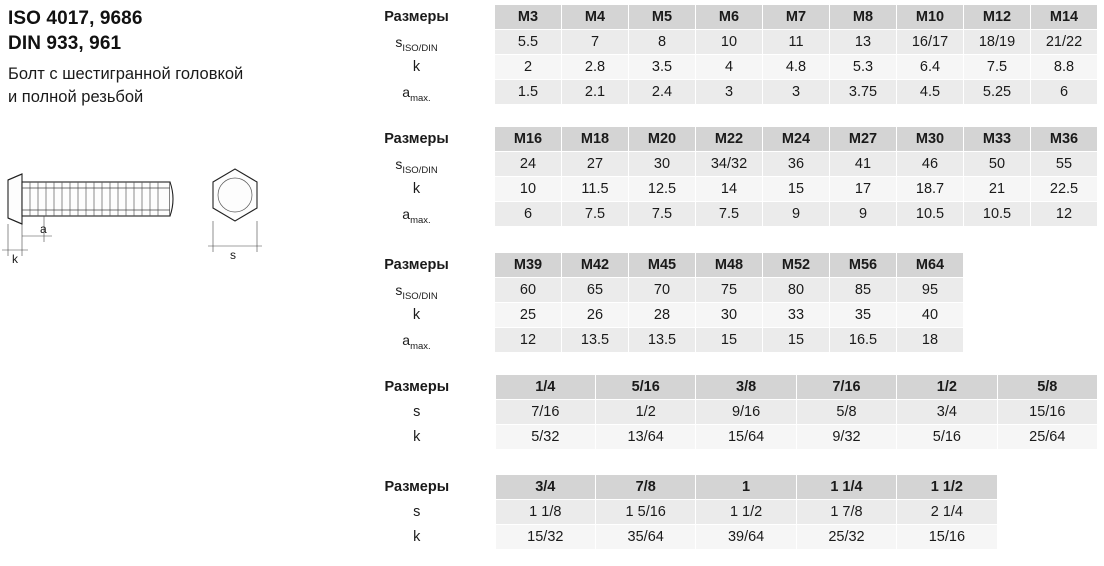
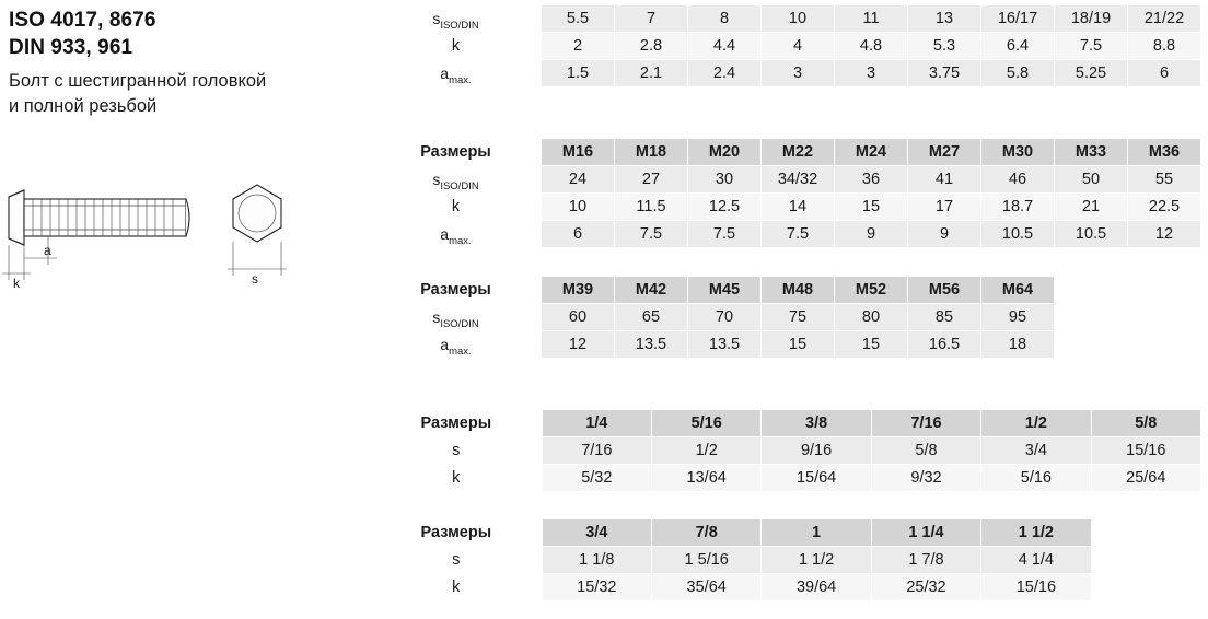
- ISO 4017, 9686
+ ISO 4017, 8676
  DIN 933, 961
  Болт с шестигранной головкой
  и полной резьбой
  a
  k
  s
- Размеры	M3	M4	M5	M6	M7	M8	M10	M12	M14
  sISO/DIN	5.5	7	8	10	11	13	16/17	18/19	21/22
- k	2	2.8	3.5	4	4.8	5.3	6.4	7.5	8.8
+ k	2	2.8	4.4	4	4.8	5.3	6.4	7.5	8.8
- amax.	1.5	2.1	2.4	3	3	3.75	4.5	5.25	6
+ amax.	1.5	2.1	2.4	3	3	3.75	5.8	5.25	6
  Размеры	M16	M18	M20	M22	M24	M27	M30	M33	M36
  sISO/DIN	24	27	30	34/32	36	41	46	50	55
  k	10	11.5	12.5	14	15	17	18.7	21	22.5
  amax.	6	7.5	7.5	7.5	9	9	10.5	10.5	12
  Размеры	M39	M42	M45	M48	M52	M56	M64
  sISO/DIN	60	65	70	75	80	85	95
- k	25	26	28	30	33	35	40
  amax.	12	13.5	13.5	15	15	16.5	18
  Размеры	1/4	5/16	3/8	7/16	1/2	5/8
  s	7/16	1/2	9/16	5/8	3/4	15/16
  k	5/32	13/64	15/64	9/32	5/16	25/64
  Размеры	3/4	7/8	1	1 1/4	1 1/2
- s	1 1/8	1 5/16	1 1/2	1 7/8	2 1/4
+ s	1 1/8	1 5/16	1 1/2	1 7/8	4 1/4
  k	15/32	35/64	39/64	25/32	15/16
